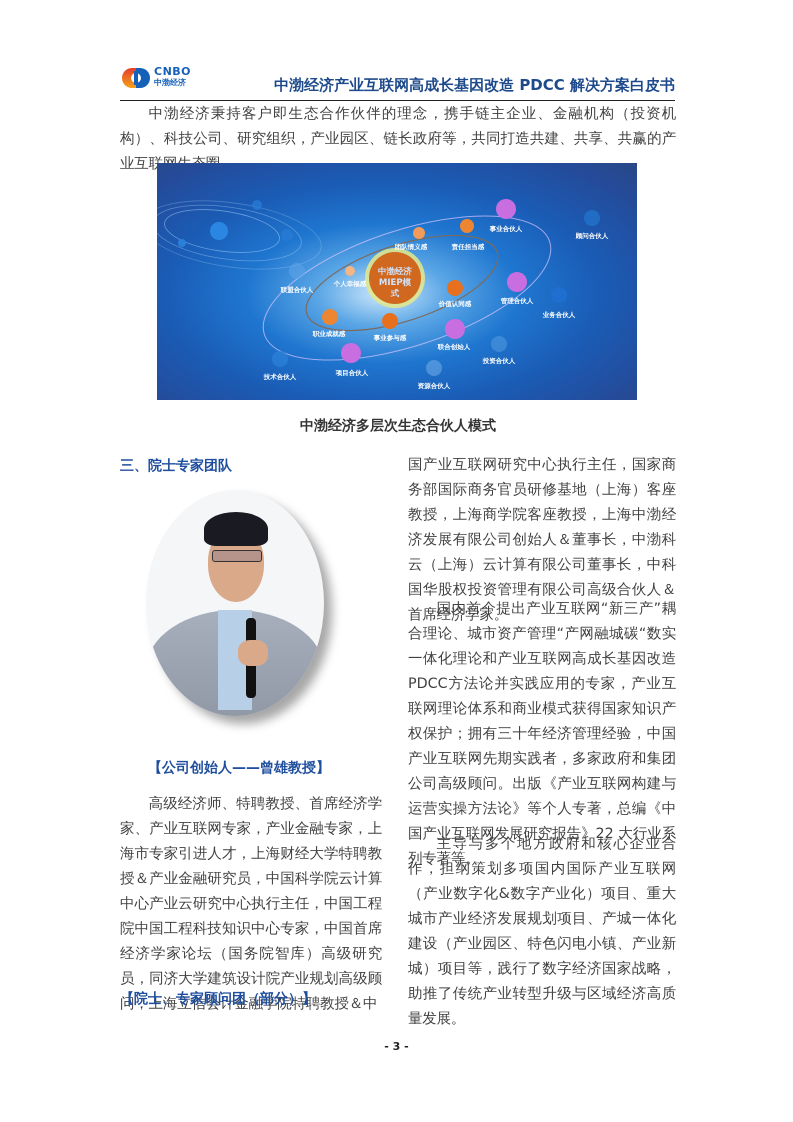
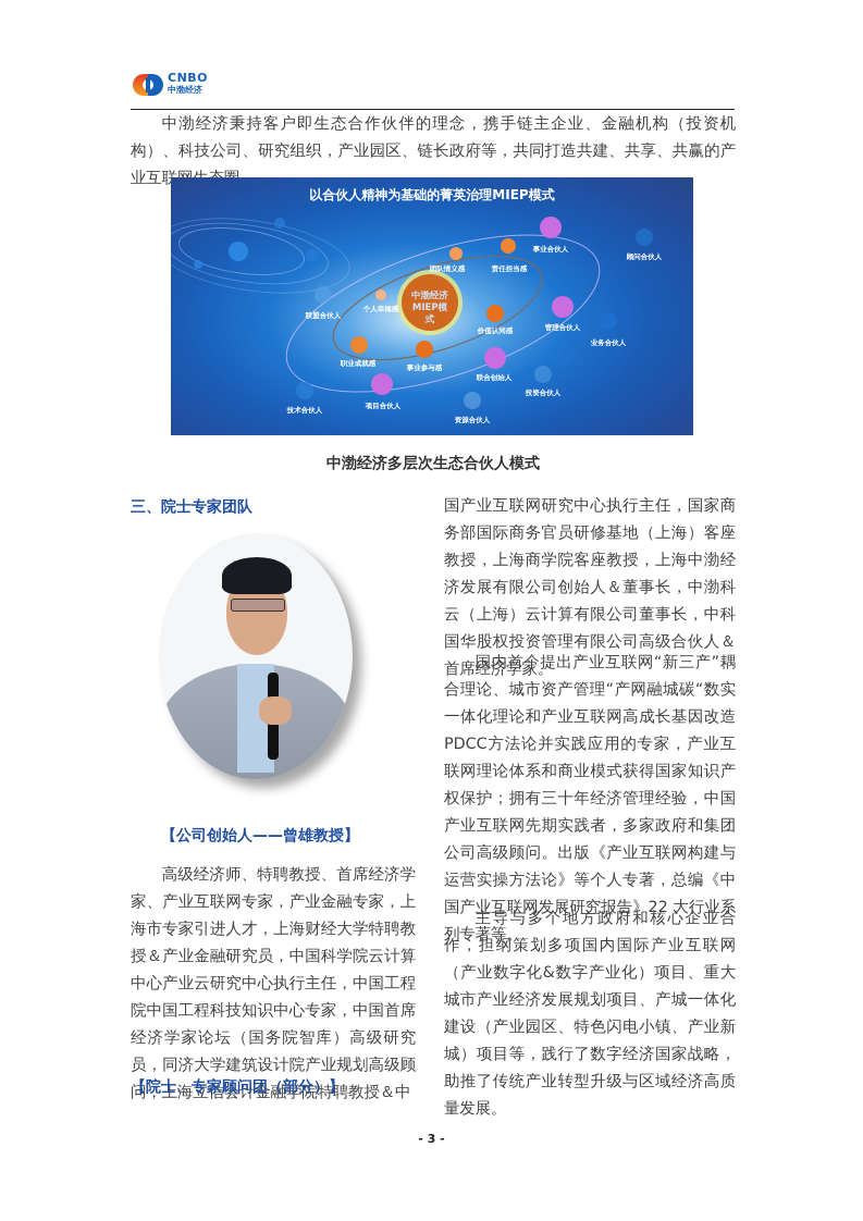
  CNBO
  中渤经济
- 中渤经济产业互联网高成长基因改造 PDCC 解决方案白皮书
  中渤经济秉持客户即生态合作伙伴的理念，携手链主企业、金融机构（投资机构）、科技公司、研究组织，产业园区、链长政府等，共同打造共建、共享、共赢的产业互联
+ 以合伙人精神为基础的菁英治理MIEP模式
  中渤经济 MIEP模式
  团队情义感
  责任担当感
  个人幸福感
  价值认同感
  职业成就感
  事业参与感
  事业合伙人
  管理合伙人
  联合创始人
  项目合伙人
  顾问合伙人
  联盟合伙人
  业务合伙人
  投资合伙人
  技术合伙人
  资源合伙人
  中渤经济多层次生态合伙人模式
  三、院士专家团队
  【公司创始人——曾雄教授】
  高级经济师、特聘教授、首席经济学家、产业互联网专家，产业金融专家，上海市专家引进人才，上海财经大学特聘教授＆产业金融研究员，中国科学院云计算中心产业云研究中心执行主任，中国工程院中国工程科技知识中心专家，中国首席经济学家论坛（国务院智库）高级研究员，同济大学建筑设计院产业规划高级顾问，上海立信会计金融学院特聘教授＆中
  【院士、专家顾问团（部分）】
  国产业互联网研究中心执行主任，国家商务部国际商务官员研修基地（上海）客座教授，上海商学院客座教授，上海中渤经济发展有限公司创始人＆董事长，中渤科云（上海）云计算有限公司董事长，中科国华股权投资管理有限公司高级合伙人＆首席经济学家。
  国内首个提出产业互联网“新三产”耦合理论、城市资产管理“产网融城碳“数实一体化理论和产业互联网高成长基因改造 PDCC方法论并实践应用的专家，产业互联网理论体系和商业模式获得国家知识产权保护；拥有三十年经济管理经验，中国产业互联网先期实践者，多家政府和集团公司高级顾问。出版《产业互联网构建与运营实操方法论》等个人专著，总编《中国产业互联网发展研究报告》22 大行业系列专著等。
  主导与多个地方政府和核心企业合作，担纲策划多项国内国际产业互联网（产业数字化&数字产业化）项目、重大城市产业经济发展规划项目、产城一体化建设（产业园区、特色闪电小镇、产业新城）项目等，践行了数字经济国家战略，助推了传统产业转型升级与区域经济高质量发展。
  - 3 -
